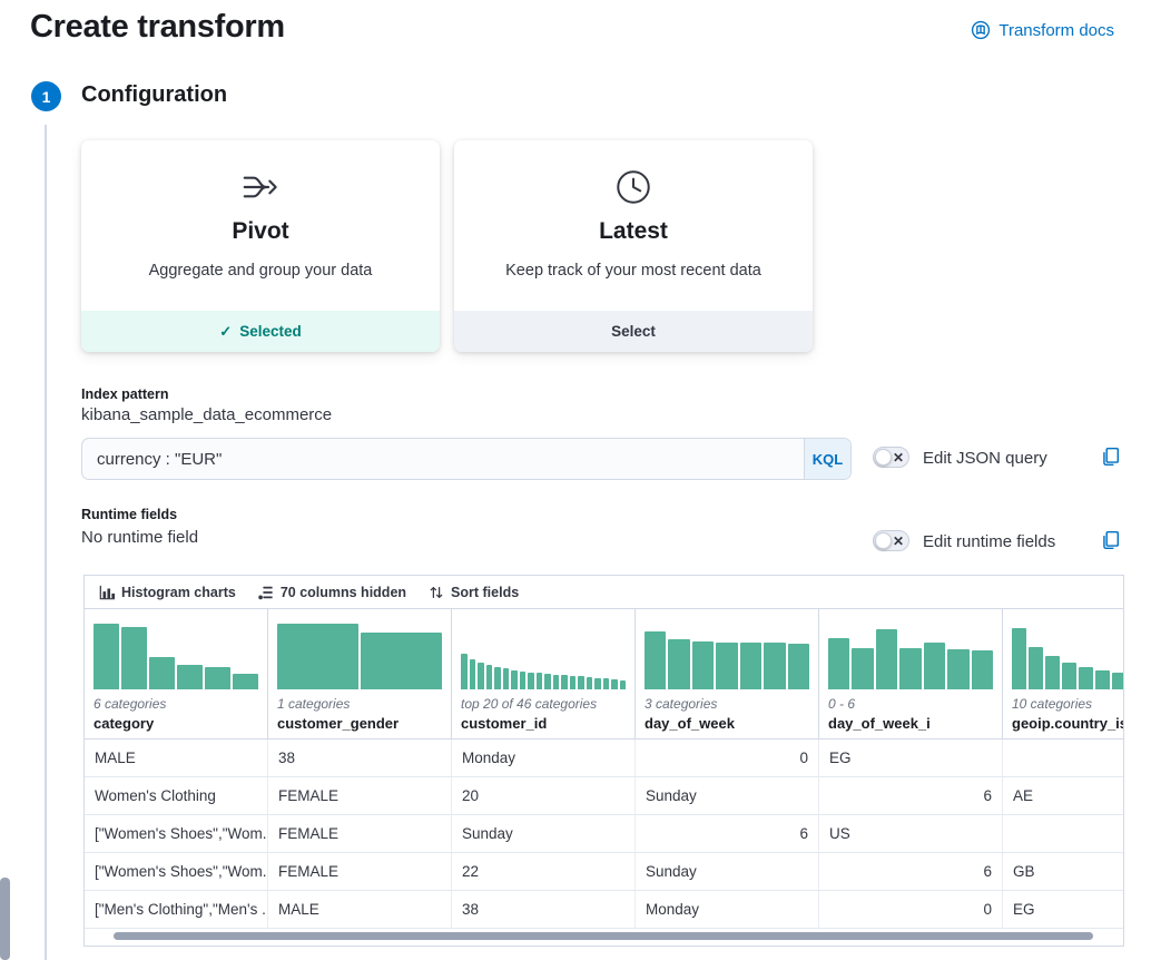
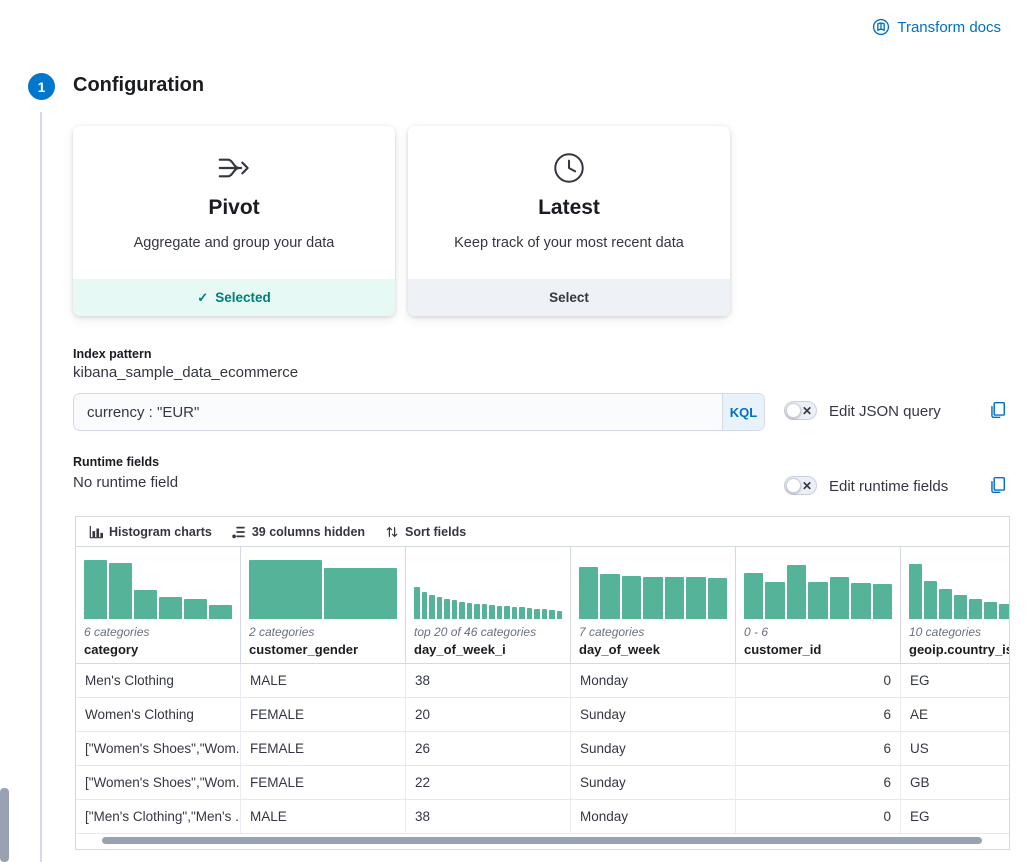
- Create transform
  Transform docs
  1
  Configuration
  Pivot
  Aggregate and group your data
  ✓
  Selected
  Latest
  Keep track of your most recent data
  Select
  Index pattern
  kibana_sample_data_ecommerce
  currency : "EUR"
  KQL
  ✕
  Edit JSON query
  Runtime fields
  No runtime field
  ✕
  Edit runtime fields
  Histogram charts
- 70 columns hidden
+ 39 columns hidden
  Sort fields
  6 categories
  category
- 1 categories
+ 2 categories
  customer_gender
  top 20 of 46 categories
- customer_id
+ day_of_week_i
- 3 categories
+ 7 categories
  day_of_week
  0 - 6
- day_of_week_i
+ customer_id
  10 categories
  geoip.country_i
+ Men's Clothing
  MALE
  38
  Monday
  0
  EG
  Women's Clothing
  FEMALE
  20
  Sunday
  6
  AE
  ["Women's Shoes","Wom.
  FEMALE
+ 26
  Sunday
  6
  US
  ["Women's Shoes","Wom.
  FEMALE
  22
  Sunday
  6
  GB
  ["Men's Clothing","Men's ..
  MALE
  38
  Monday
  0
  EG
